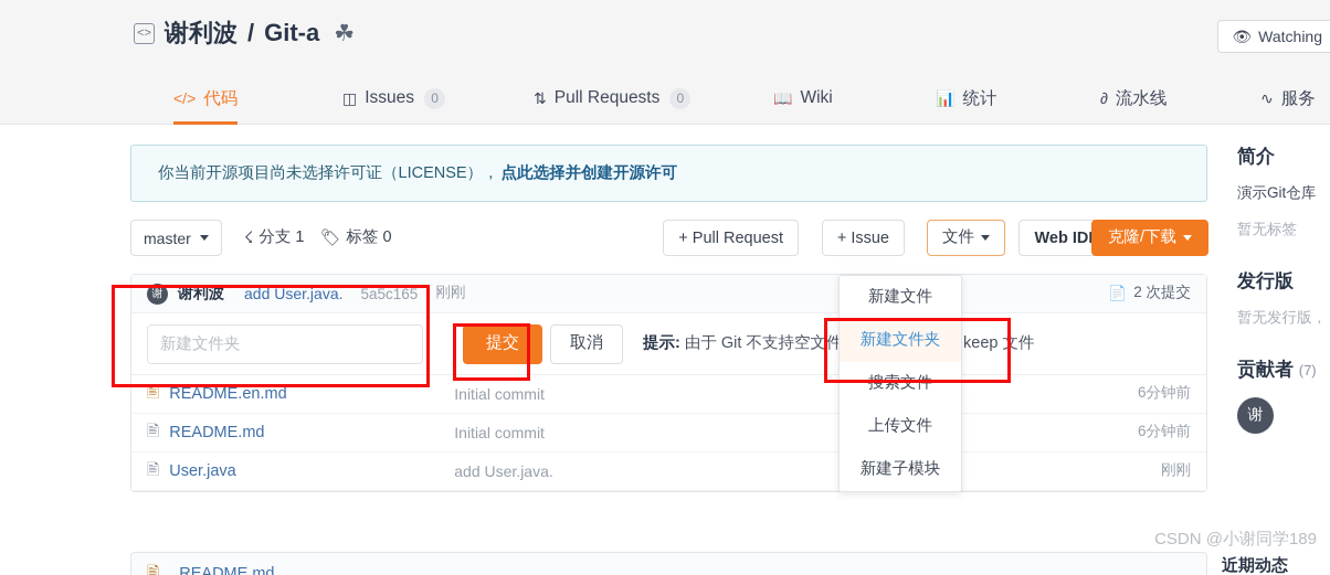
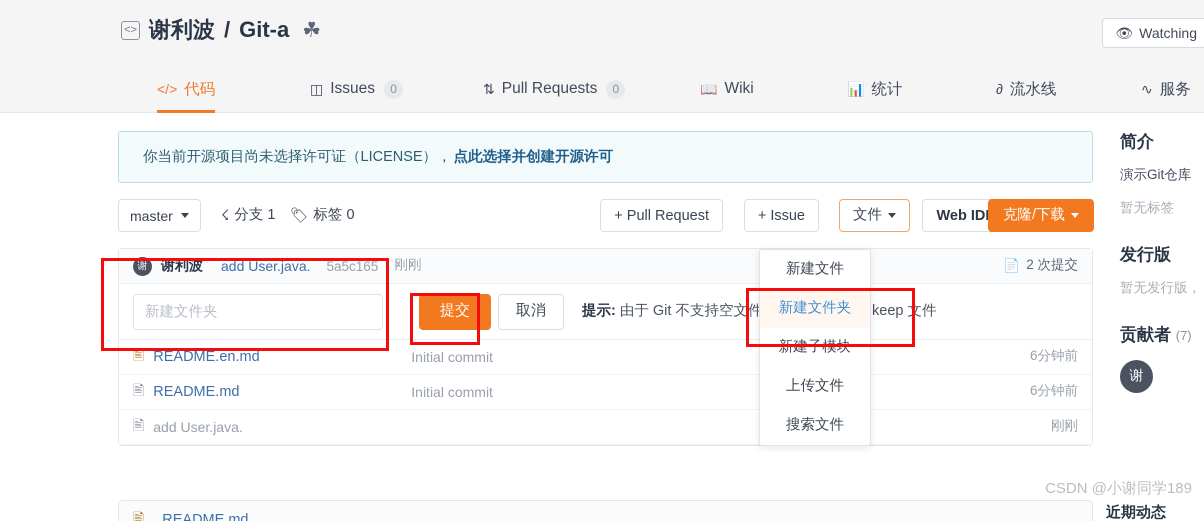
  <>
  谢利波
  /
  Git-a
  ☘
  👁
  Watching
  </>
  代码
  ◫
  Issues
  0
  ⇅
  Pull Requests
  0
  📖
  Wiki
  📊
  统计
  ∂
  流水线
  ∿
  服务
  你当前开源项目尚未选择许可证（LICENSE），
  点此选择并创建开源许可
  master
  ☇
  分支 1
  🏷
  标签 0
  + Pull Request
  + Issue
  文件
  Web ID
  克隆/下载
  谢
  谢利波
  add User.java.
  5a5c165
  刚刚
  📄
  2 次提交
  新建文件夹
  提交
  取消
  提示: 由于 Git 不支持空文件keep 文件
  🖹
  README.en.md
  Initial commit
  6分钟前
  🖹
  README.md
  Initial commit
  6分钟前
  🖹
- User.java
  add User.java.
  刚刚
  新建文件
  新建文件夹
- 搜索文件
+ 新建子模块
  上传文件
- 新建子模块
+ 搜索文件
  🖹
  README.md
  简介
  演示Git仓库
  暂无标签
  发行版
  暂无发行版，
  贡献者 (7)
  谢
  CSDN @小谢同学189
  近期动态
